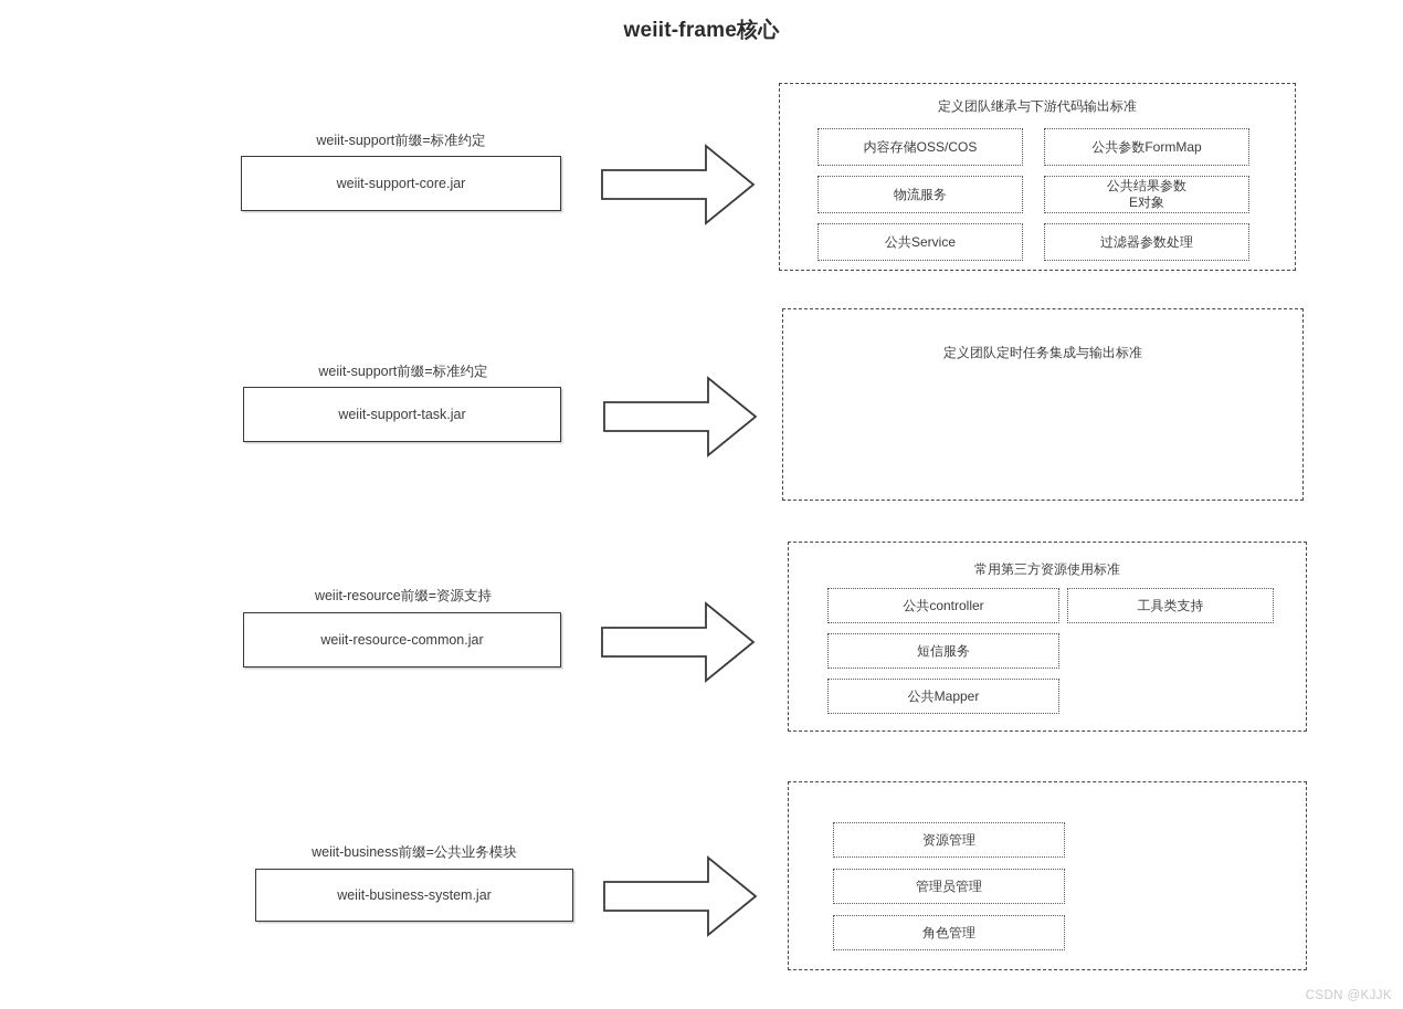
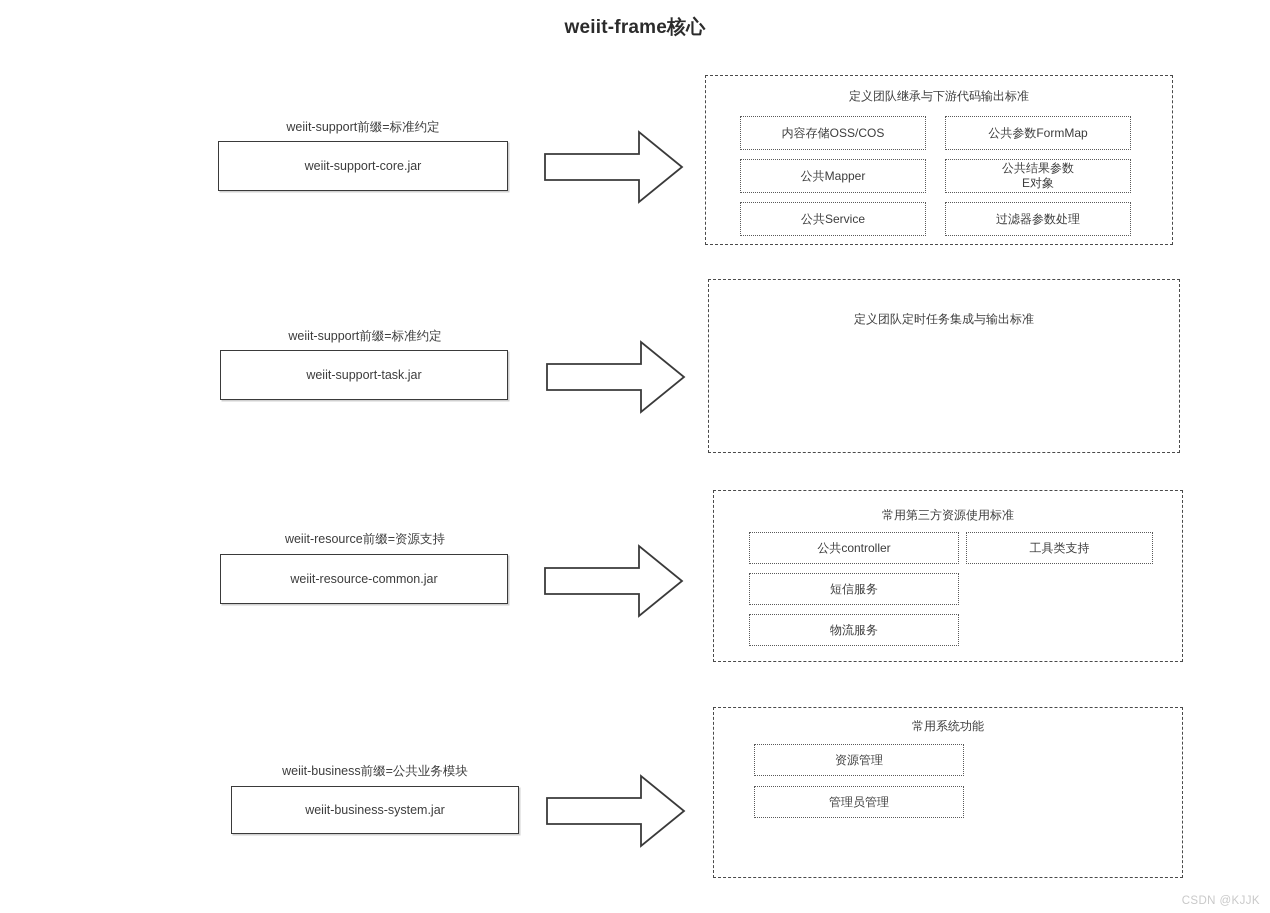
  weiit-frame核心
  weiit-support前缀=标准约定
  weiit-support-core.jar
  定义团队继承与下游代码输出标准
  内容存储OSS/COS
- 物流服务
+ 公共Mapper
  公共Service
  公共参数FormMap
  公共结果参数
  E对象
  过滤器参数处理
  weiit-support前缀=标准约定
  weiit-support-task.jar
  定义团队定时任务集成与输出标准
  weiit-resource前缀=资源支持
  weiit-resource-common.jar
  常用第三方资源使用标准
  公共controller
  短信服务
- 公共Mapper
+ 物流服务
  工具类支持
  weiit-business前缀=公共业务模块
  weiit-business-system.jar
+ 常用系统功能
  资源管理
  管理员管理
- 角色管理
  CSDN @KJJK
